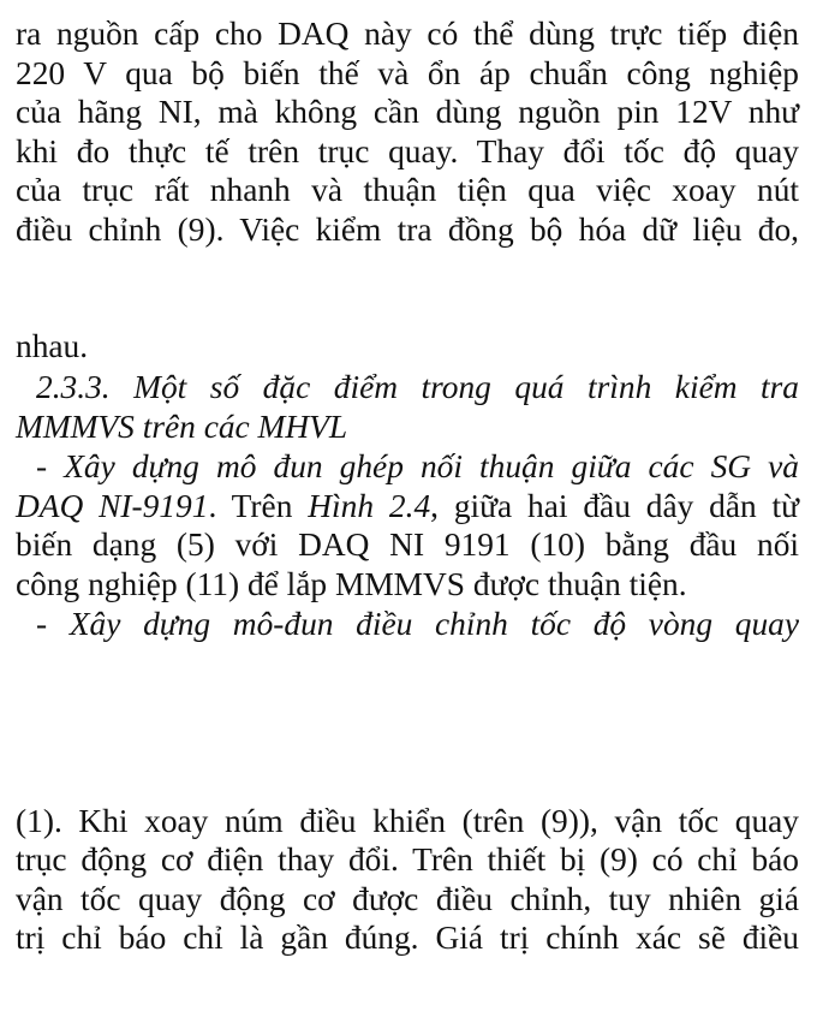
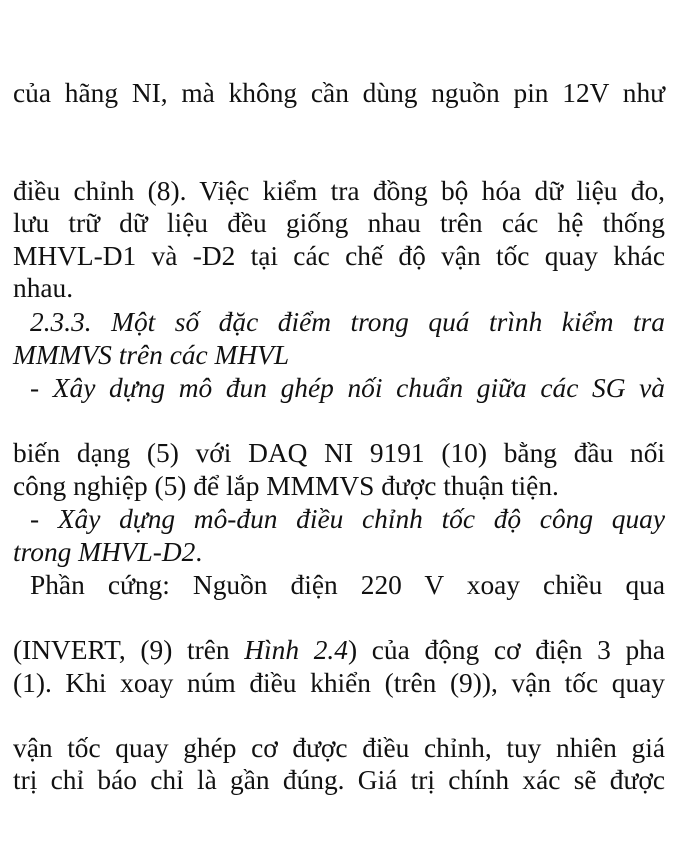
- ra nguồn cấp cho DAQ này có thể dùng trực tiếp điện
- 220 V qua bộ biến thế và ổn áp chuẩn công nghiệp
  của hãng NI, mà không cần dùng nguồn pin 12V như
- khi đo thực tế trên trục quay. Thay đổi tốc độ quay
- của trục rất nhanh và thuận tiện qua việc xoay nút
- điều chỉnh (9). Việc kiểm tra đồng bộ hóa dữ liệu đo,
+ điều chỉnh (8). Việc kiểm tra đồng bộ hóa dữ liệu đo,
+ lưu trữ dữ liệu đều giống nhau trên các hệ thống
+ MHVL-D1 và -D2 tại các chế độ vận tốc quay khác
  nhau.
  2.3.3. Một số đặc điểm trong quá trình kiểm tra
  MMMVS trên các MHVL
- - Xây dựng mô đun ghép nối thuận giữa các SG và
+ - Xây dựng mô đun ghép nối chuẩn giữa các SG và
- DAQ NI-9191. Trên Hình 2.4, giữa hai đầu dây dẫn từ
  biến dạng (5) với DAQ NI 9191 (10) bằng đầu nối
- công nghiệp (11) để lắp MMMVS được thuận tiện.
+ công nghiệp (5) để lắp MMMVS được thuận tiện.
- - Xây dựng mô-đun điều chỉnh tốc độ vòng quay
+ - Xây dựng mô-đun điều chỉnh tốc độ công quay
+ trong MHVL-D2.
+ Phần cứng: Nguồn điện 220 V xoay chiều qua
+ (INVERT, (9) trên Hình 2.4) của động cơ điện 3 pha
  (1). Khi xoay núm điều khiển (trên (9)), vận tốc quay
- trục động cơ điện thay đổi. Trên thiết bị (9) có chỉ báo
- vận tốc quay động cơ được điều chỉnh, tuy nhiên giá
+ vận tốc quay ghép cơ được điều chỉnh, tuy nhiên giá
- trị chỉ báo chỉ là gần đúng. Giá trị chính xác sẽ điều
+ trị chỉ báo chỉ là gần đúng. Giá trị chính xác sẽ được
